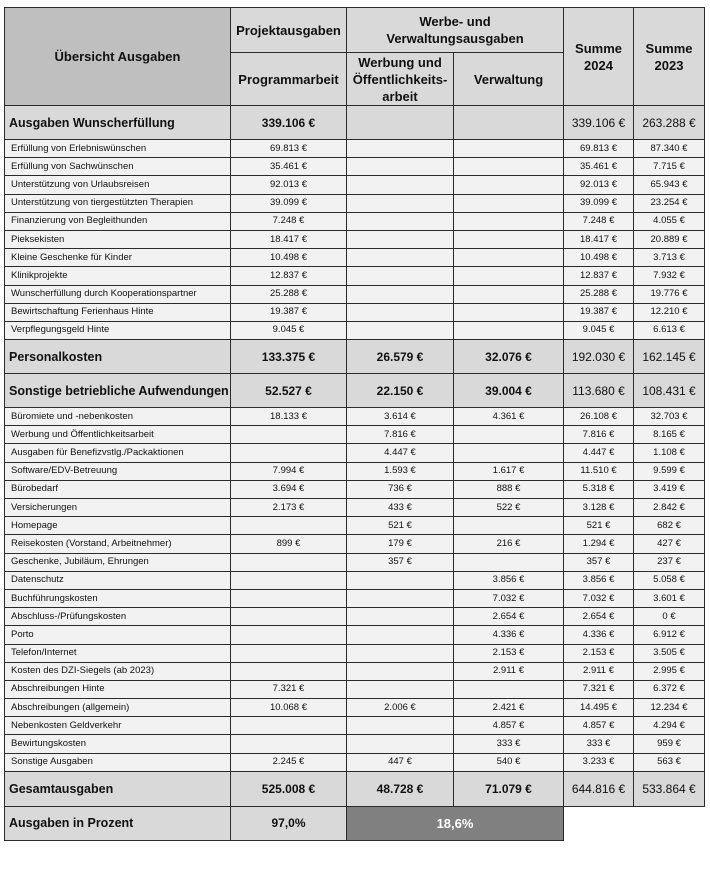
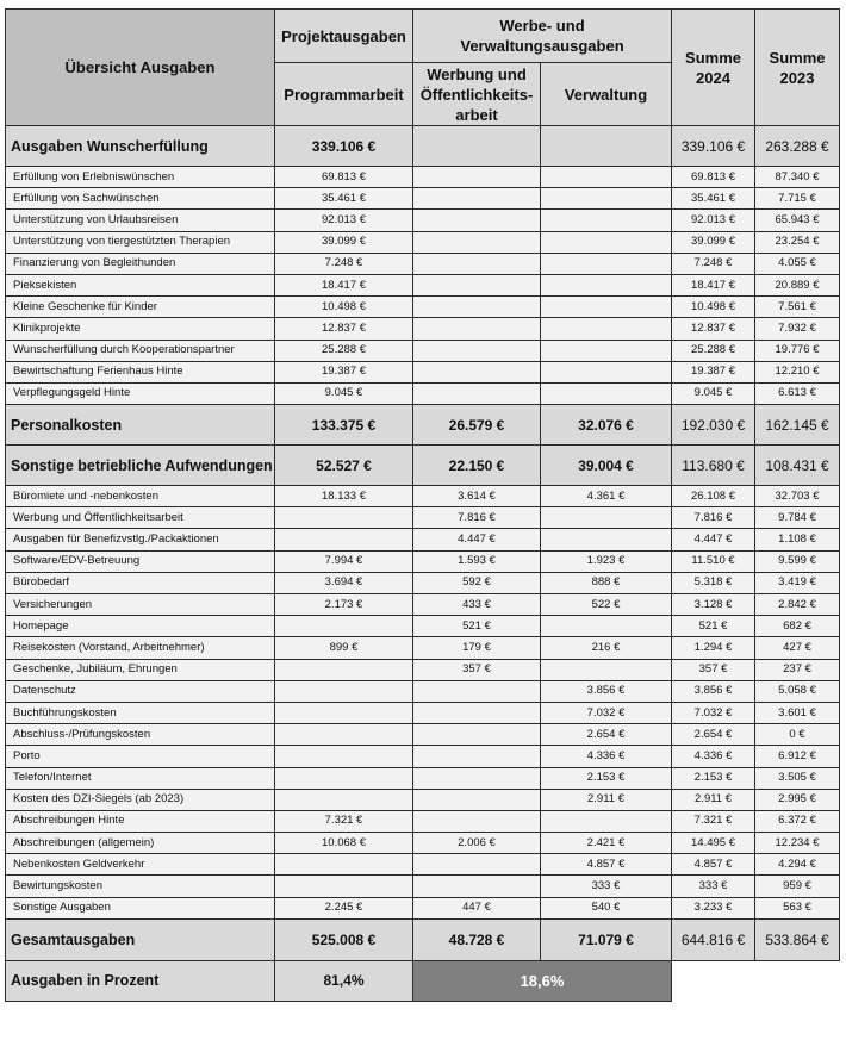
  Übersicht Ausgaben	Projektausgaben	Werbe- und Verwaltungsausgaben	Summe 2024	Summe 2023
  Programmarbeit	Werbung und Öffentlichkeits-arbeit	Verwaltung
  Ausgaben Wunscherfüllung	339.106 €			339.106 €	263.288 €
  Erfüllung von Erlebniswünschen	69.813 €			69.813 €	87.340 €
  Erfüllung von Sachwünschen	35.461 €			35.461 €	7.715 €
  Unterstützung von Urlaubsreisen	92.013 €			92.013 €	65.943 €
  Unterstützung von tiergestützten Therapien	39.099 €			39.099 €	23.254 €
  Finanzierung von Begleithunden	7.248 €			7.248 €	4.055 €
  Pieksekisten	18.417 €			18.417 €	20.889 €
- Kleine Geschenke für Kinder	10.498 €			10.498 €	3.713 €
+ Kleine Geschenke für Kinder	10.498 €			10.498 €	7.561 €
  Klinikprojekte	12.837 €			12.837 €	7.932 €
  Wunscherfüllung durch Kooperationspartner	25.288 €			25.288 €	19.776 €
  Bewirtschaftung Ferienhaus Hinte	19.387 €			19.387 €	12.210 €
  Verpflegungsgeld Hinte	9.045 €			9.045 €	6.613 €
  Personalkosten	133.375 €	26.579 €	32.076 €	192.030 €	162.145 €
  Sonstige betriebliche Aufwendungen	52.527 €	22.150 €	39.004 €	113.680 €	108.431 €
  Büromiete und -nebenkosten	18.133 €	3.614 €	4.361 €	26.108 €	32.703 €
- Werbung und Öffentlichkeitsarbeit		7.816 €		7.816 €	8.165 €
+ Werbung und Öffentlichkeitsarbeit		7.816 €		7.816 €	9.784 €
  Ausgaben für Benefizvstlg./Packaktionen		4.447 €		4.447 €	1.108 €
- Software/EDV-Betreuung	7.994 €	1.593 €	1.617 €	11.510 €	9.599 €
+ Software/EDV-Betreuung	7.994 €	1.593 €	1.923 €	11.510 €	9.599 €
- Bürobedarf	3.694 €	736 €	888 €	5.318 €	3.419 €
+ Bürobedarf	3.694 €	592 €	888 €	5.318 €	3.419 €
  Versicherungen	2.173 €	433 €	522 €	3.128 €	2.842 €
  Homepage		521 €		521 €	682 €
  Reisekosten (Vorstand, Arbeitnehmer)	899 €	179 €	216 €	1.294 €	427 €
  Geschenke, Jubiläum, Ehrungen		357 €		357 €	237 €
  Datenschutz			3.856 €	3.856 €	5.058 €
  Buchführungskosten			7.032 €	7.032 €	3.601 €
  Abschluss-/Prüfungskosten			2.654 €	2.654 €	0 €
  Porto			4.336 €	4.336 €	6.912 €
  Telefon/Internet			2.153 €	2.153 €	3.505 €
  Kosten des DZI-Siegels (ab 2023)			2.911 €	2.911 €	2.995 €
  Abschreibungen Hinte	7.321 €			7.321 €	6.372 €
  Abschreibungen (allgemein)	10.068 €	2.006 €	2.421 €	14.495 €	12.234 €
  Nebenkosten Geldverkehr			4.857 €	4.857 €	4.294 €
  Bewirtungskosten			333 €	333 €	959 €
  Sonstige Ausgaben	2.245 €	447 €	540 €	3.233 €	563 €
  Gesamtausgaben	525.008 €	48.728 €	71.079 €	644.816 €	533.864 €
- Ausgaben in Prozent	97,0%	18,6%
+ Ausgaben in Prozent	81,4%	18,6%
